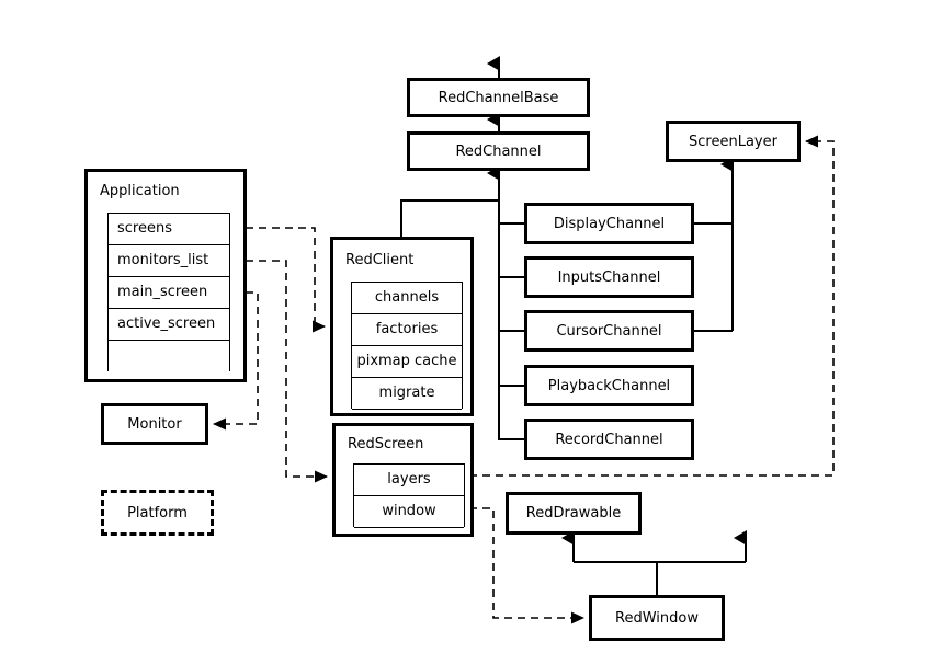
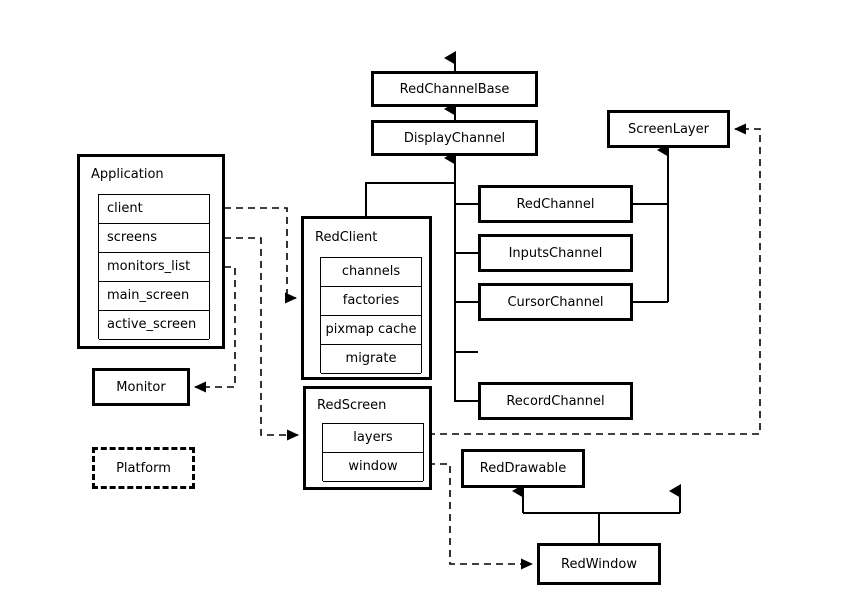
  RedChannelBase
- RedChannel
+ DisplayChannel
  ScreenLayer
  Application
+ client
  screens
  monitors_list
  main_screen
  active_screen
  RedClient
  channels
  factories
  pixmap cache
  migrate
  RedScreen
  layers
  window
- DisplayChannel
+ RedChannel
  InputsChannel
  CursorChannel
- PlaybackChannel
  RecordChannel
  Monitor
  Platform
  RedDrawable
  RedWindow
